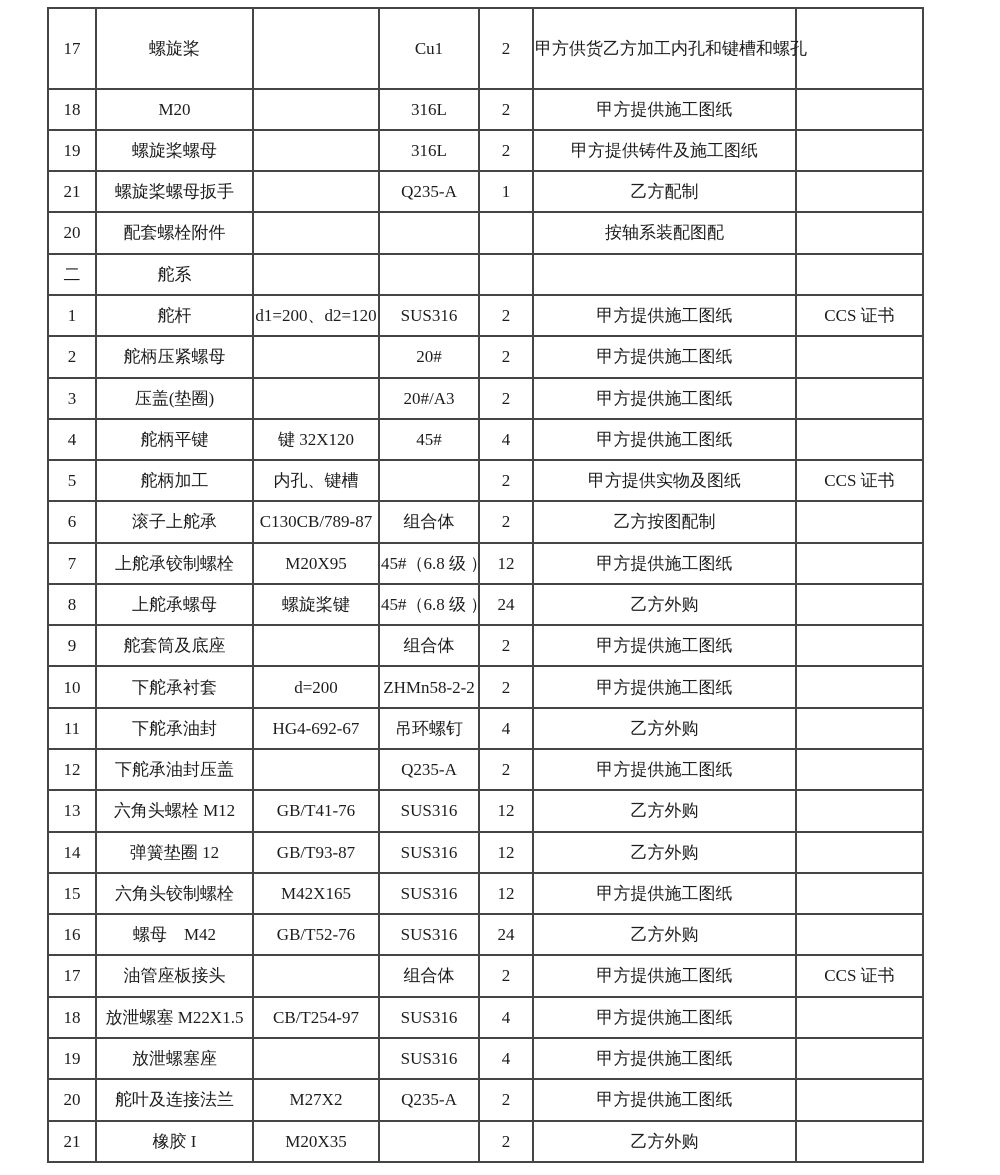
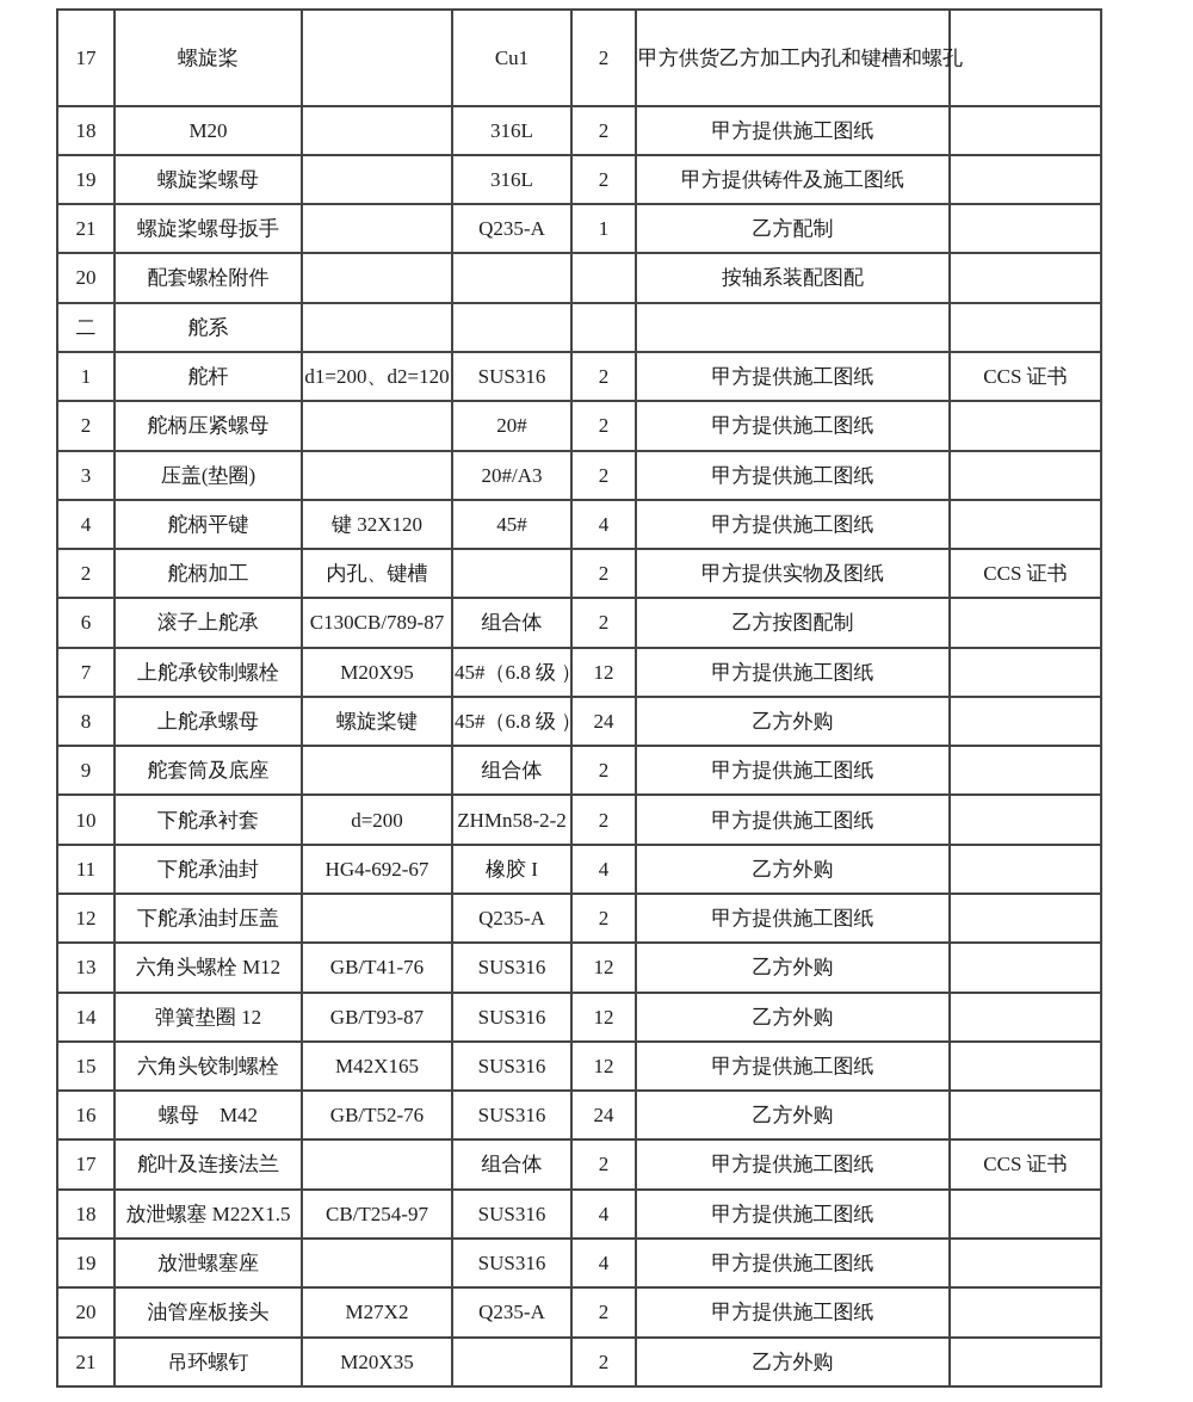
  17	螺旋桨		Cu1	2	甲方供货乙方加工内孔和键槽和螺孔
  18	M20		316L	2	甲方提供施工图纸
  19	螺旋桨螺母		316L	2	甲方提供铸件及施工图纸
  21	螺旋桨螺母扳手		Q235-A	1	乙方配制
  20	配套螺栓附件				按轴系装配图配
  二	舵系
  1	舵杆	d1=200、d2=120	SUS316	2	甲方提供施工图纸	CCS 证书
  2	舵柄压紧螺母		20#	2	甲方提供施工图纸
  3	压盖(垫圈)		20#/A3	2	甲方提供施工图纸
  4	舵柄平键	键 32X120	45#	4	甲方提供施工图纸
- 5	舵柄加工	内孔、键槽		2	甲方提供实物及图纸	CCS 证书
+ 2	舵柄加工	内孔、键槽		2	甲方提供实物及图纸	CCS 证书
  6	滚子上舵承	C130CB/789-87	组合体	2	乙方按图配制
  7	上舵承铰制螺栓	M20X95	45#（6.8 级 ）	12	甲方提供施工图纸
  8	上舵承螺母	螺旋桨键	45#（6.8 级 ）	24	乙方外购
  9	舵套筒及底座		组合体	2	甲方提供施工图纸
  10	下舵承衬套	d=200	ZHMn58-2-2	2	甲方提供施工图纸
- 11	下舵承油封	HG4-692-67	吊环螺钉	4	乙方外购
+ 11	下舵承油封	HG4-692-67	橡胶 I	4	乙方外购
  12	下舵承油封压盖		Q235-A	2	甲方提供施工图纸
  13	六角头螺栓 M12	GB/T41-76	SUS316	12	乙方外购
  14	弹簧垫圈 12	GB/T93-87	SUS316	12	乙方外购
  15	六角头铰制螺栓	M42X165	SUS316	12	甲方提供施工图纸
  16	螺母 M42	GB/T52-76	SUS316	24	乙方外购
- 17	油管座板接头		组合体	2	甲方提供施工图纸	CCS 证书
+ 17	舵叶及连接法兰		组合体	2	甲方提供施工图纸	CCS 证书
  18	放泄螺塞 M22X1.5	CB/T254-97	SUS316	4	甲方提供施工图纸
  19	放泄螺塞座		SUS316	4	甲方提供施工图纸
- 20	舵叶及连接法兰	M27X2	Q235-A	2	甲方提供施工图纸
+ 20	油管座板接头	M27X2	Q235-A	2	甲方提供施工图纸
- 21	橡胶 I	M20X35		2	乙方外购
+ 21	吊环螺钉	M20X35		2	乙方外购
